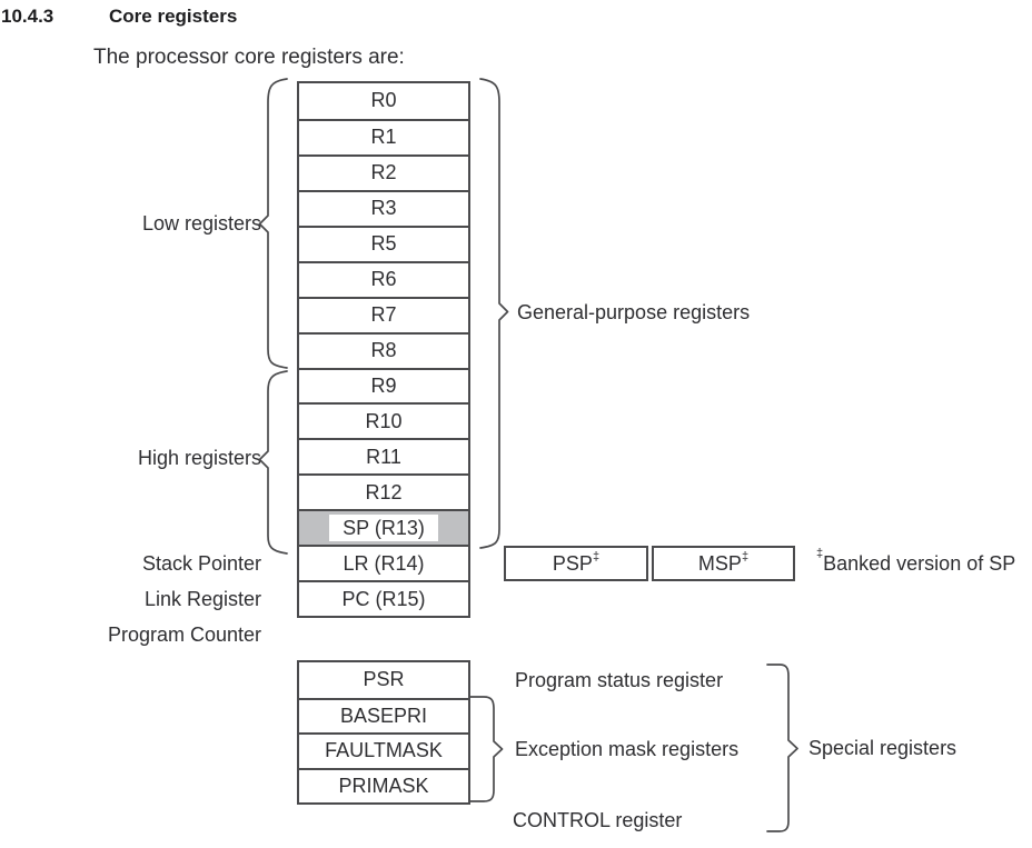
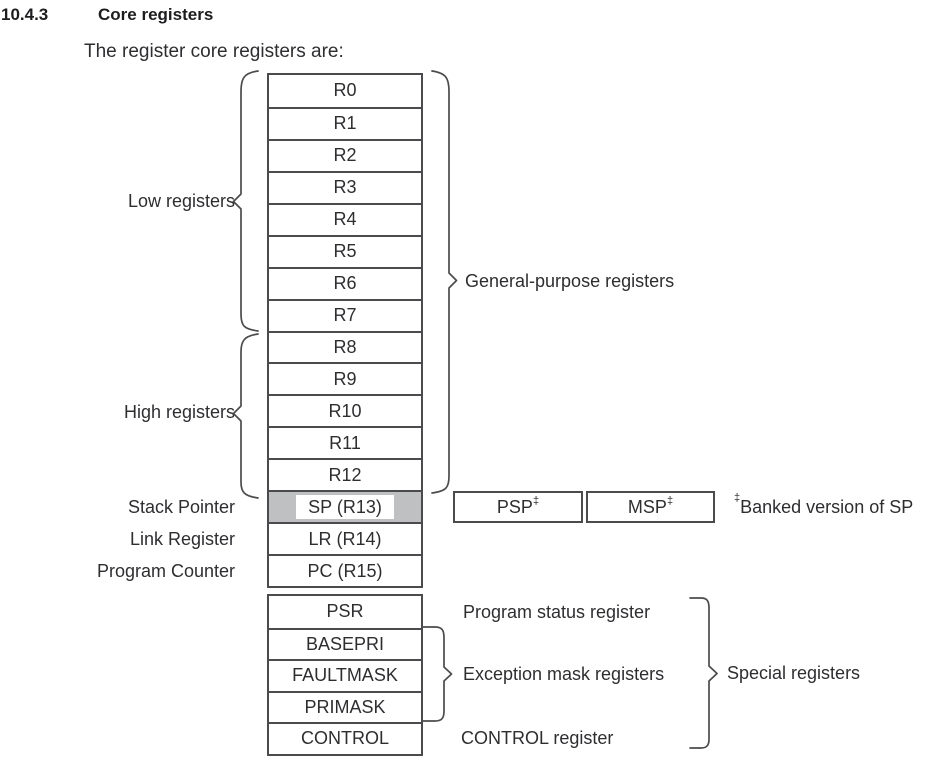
  10.4.3
  Core registers
- The processor core registers are:
+ The register core registers are:
  R0
  R1
  R2
  R3
+ R4
  R5
  R6
  R7
  R8
  R9
  R10
  R11
  R12
  SP (R13)
  LR (R14)
  PC (R15)
  PSR
  BASEPRI
  FAULTMASK
  PRIMASK
+ CONTROL
  PSP
  MSP
  Low registers
  High registers
  Stack Pointer
  Link Register
  Program Counter
  General-purpose registers
  ‡Banked version of SP
  Program status register
  Exception mask registers
  CONTROL register
  Special registers
